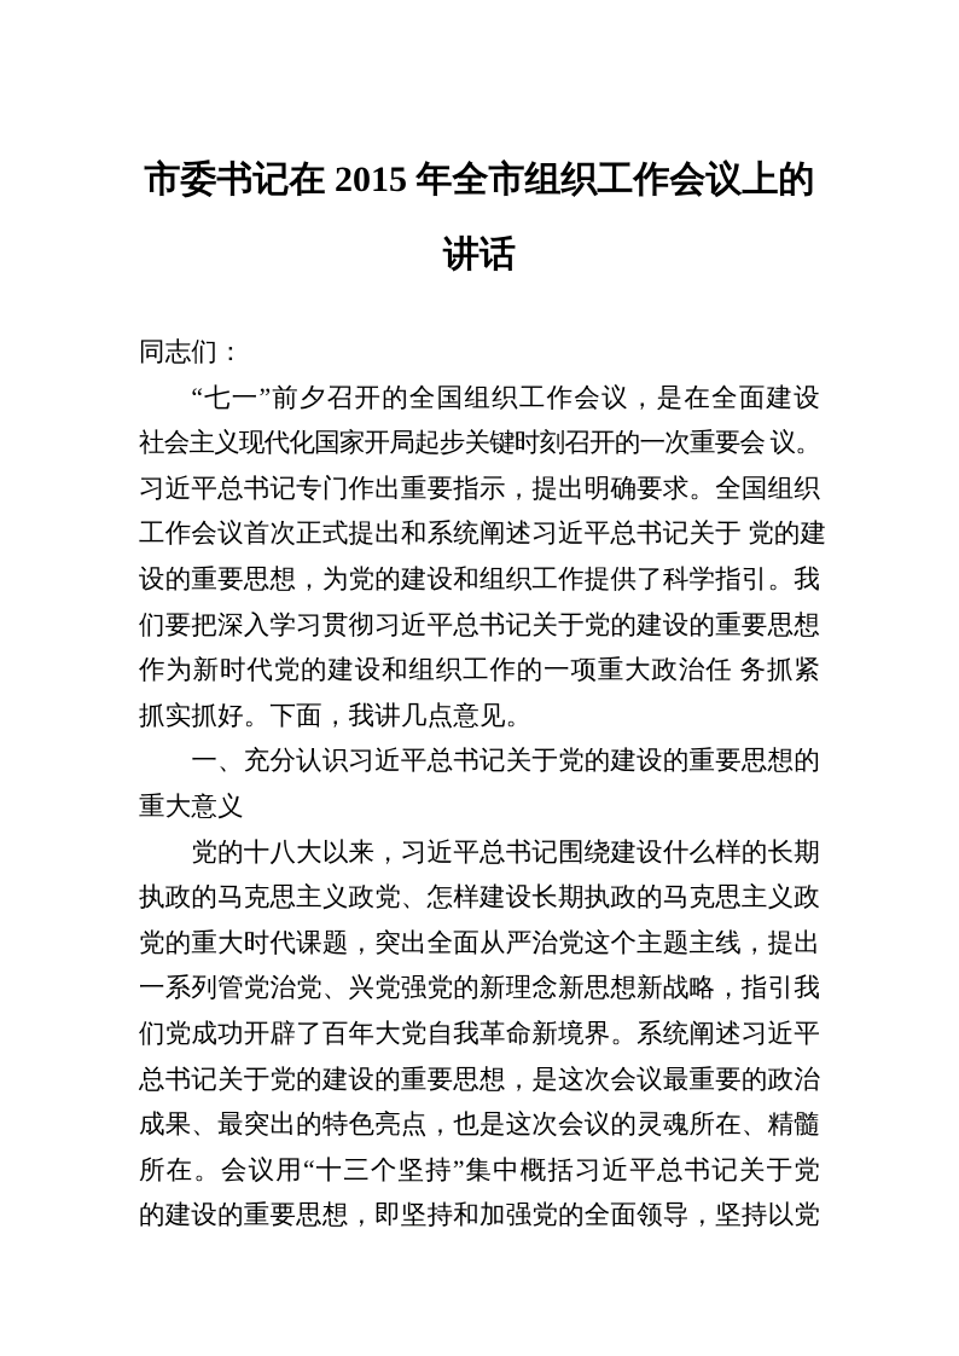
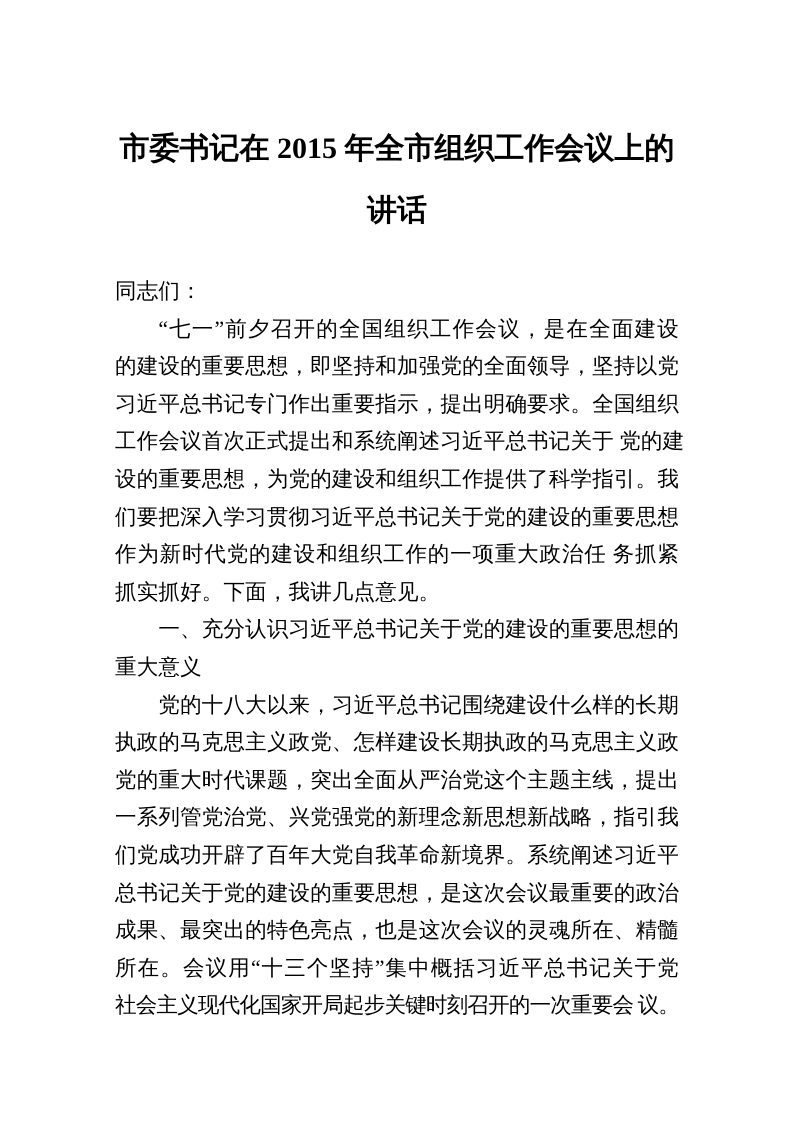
  市委书记在 2015 年全市组织工作会议上的
  讲话
  同志们：
  “七一”前夕召开的全国组织工作会议，是在全面建设
- 社会主义现代化国家开局起步关键时刻召开的一次重要会 议。
+ 的建设的重要思想，即坚持和加强党的全面领导，坚持以党
  习近平总书记专门作出重要指示，提出明确要求。全国组织
  工作会议首次正式提出和系统阐述习近平总书记关于 党的建
  设的重要思想，为党的建设和组织工作提供了科学指引。我
  们要把深入学习贯彻习近平总书记关于党的建设的重要思想
  作为新时代党的建设和组织工作的一项重大政治任 务抓紧
  抓实抓好。下面，我讲几点意见。
  一、充分认识习近平总书记关于党的建设的重要思想的
  重大意义
  党的十八大以来，习近平总书记围绕建设什么样的长期
  执政的马克思主义政党、怎样建设长期执政的马克思主义政
  党的重大时代课题，突出全面从严治党这个主题主线，提出
  一系列管党治党、兴党强党的新理念新思想新战略，指引我
  们党成功开辟了百年大党自我革命新境界。系统阐述习近平
  总书记关于党的建设的重要思想，是这次会议最重要的政治
  成果、最突出的特色亮点，也是这次会议的灵魂所在、精髓
  所在。会议用“十三个坚持”集中概括习近平总书记关于党
- 的建设的重要思想，即坚持和加强党的全面领导，坚持以党
+ 社会主义现代化国家开局起步关键时刻召开的一次重要会 议。
